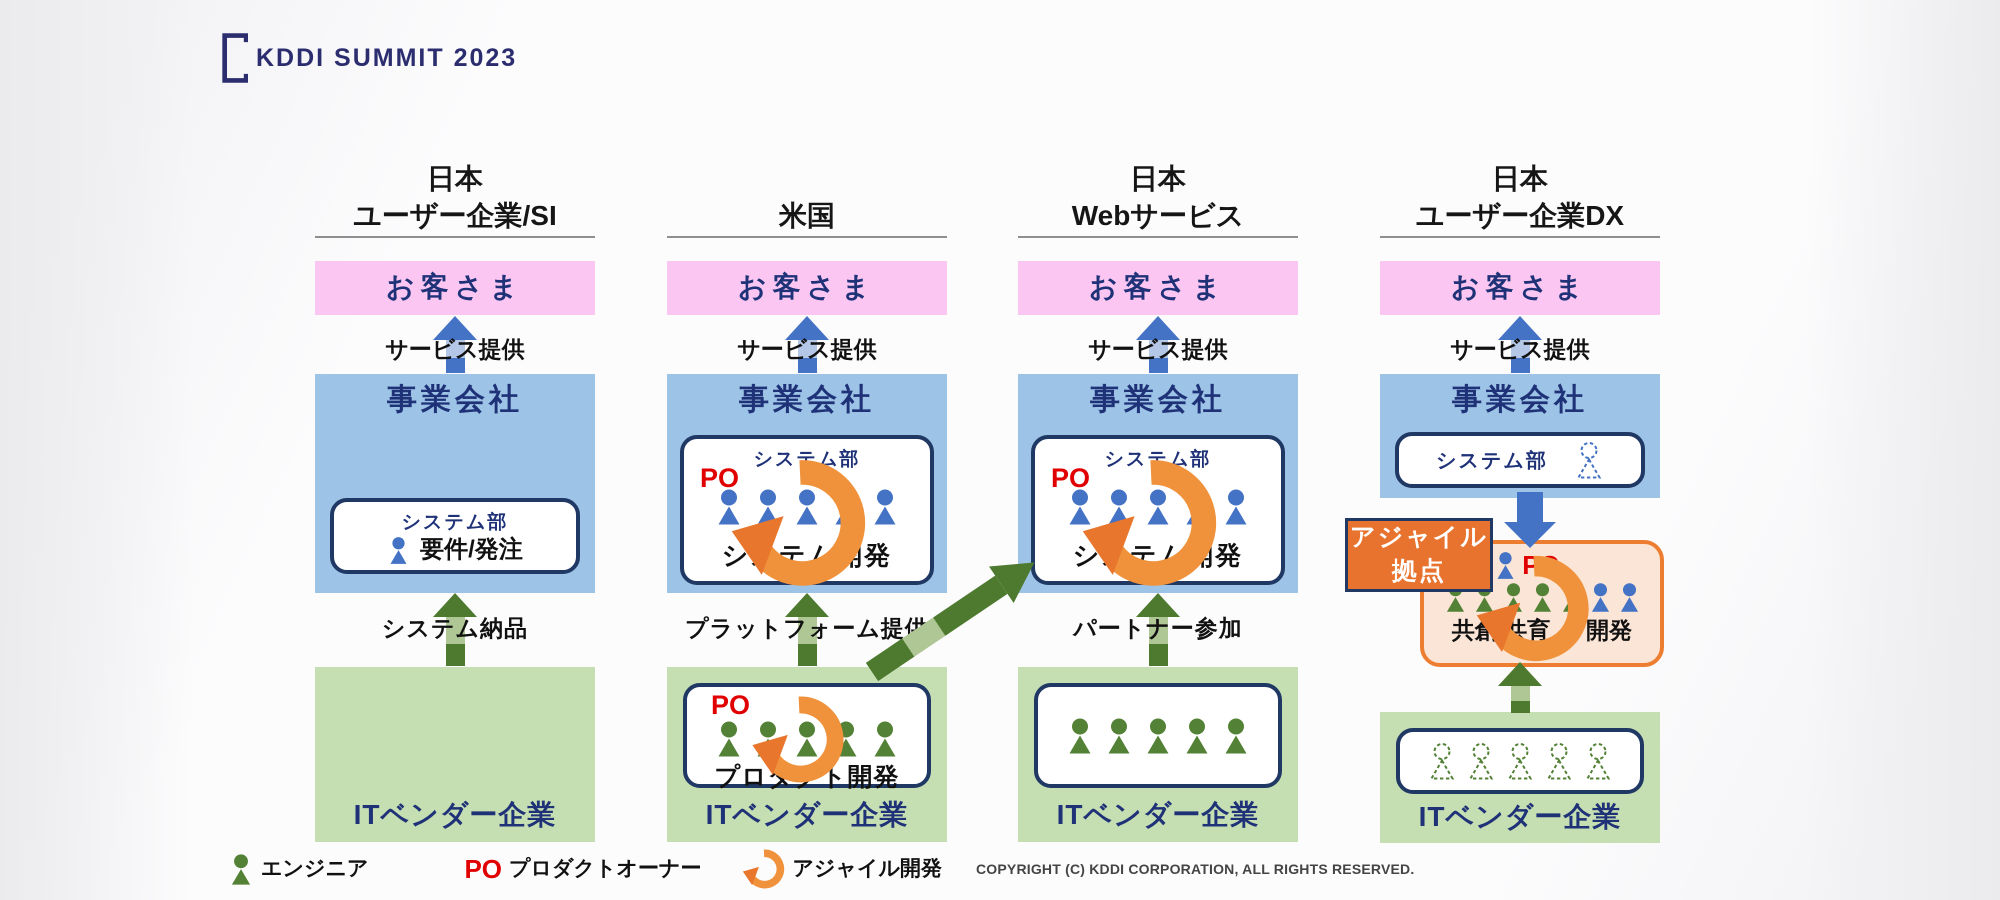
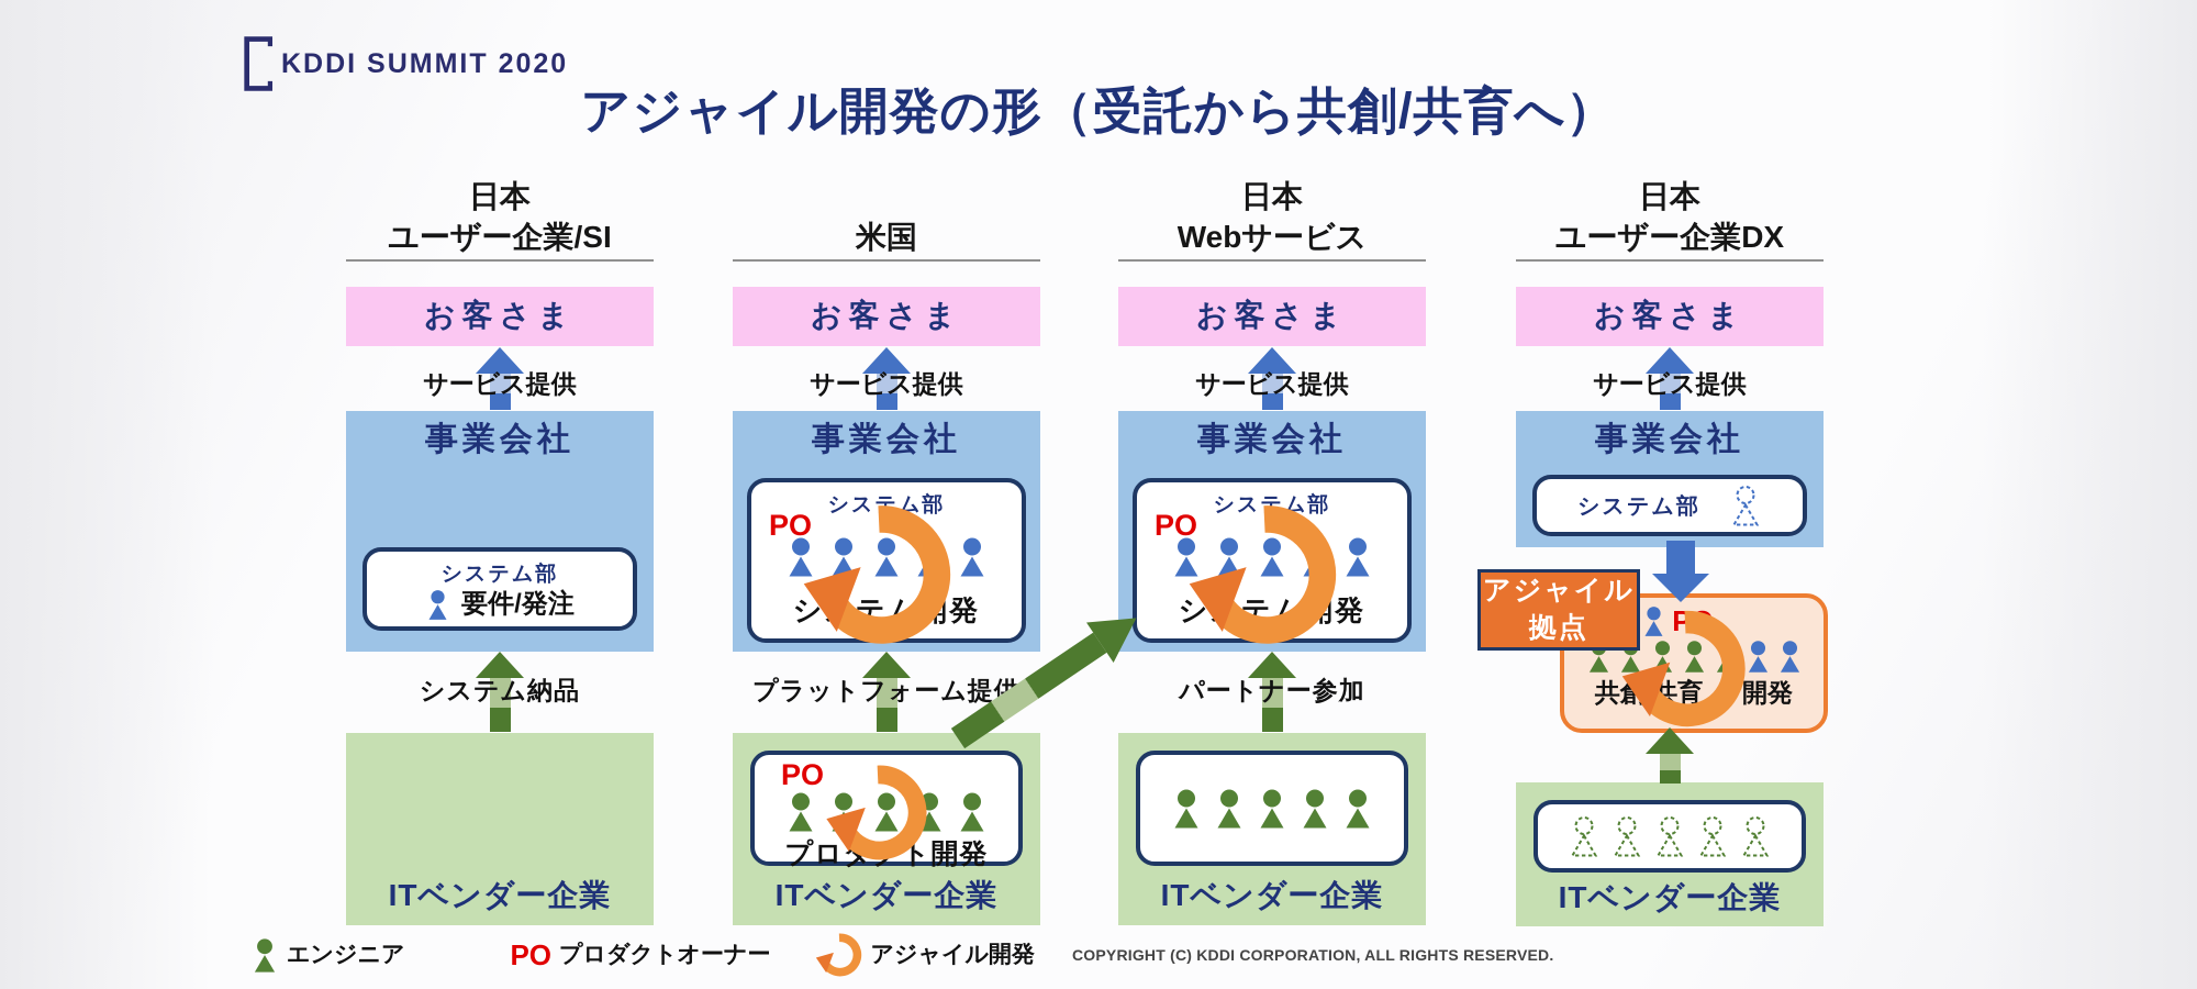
- KDDI SUMMIT 2023
+ KDDI SUMMIT 2020
+ アジャイル開発の形（受託から共創/共育へ）
  日本
  ユーザー企業/SI
  お客さま
  サービス提供
  事業会社
  システム部
  要件/発注
  システム納品
  ITベンダー企業
  米国
  お客さま
  サービス提供
  事業会社
  システム部
  PO
  プラットフォーム提
  PO
  プロト開発
  ITベンダー企業
  日本
  Webサービス
  お客さま
  サービス提供
  事業会社
  システム部
  PO
  パートナー参加
  ITベンダー企業
  日本
  ユーザー企業DX
  お客さま
  サービス提供
  事業会社
  システム部
  共創共育 開発
  アジャイル
  拠点
  ITベンダー企業
  エンジニア
  PO
  プロダクトオーナー
  アジャイル開発
  COPYRIGHT (C) KDDI CORPORATION, ALL RIGHTS RESERVED.
